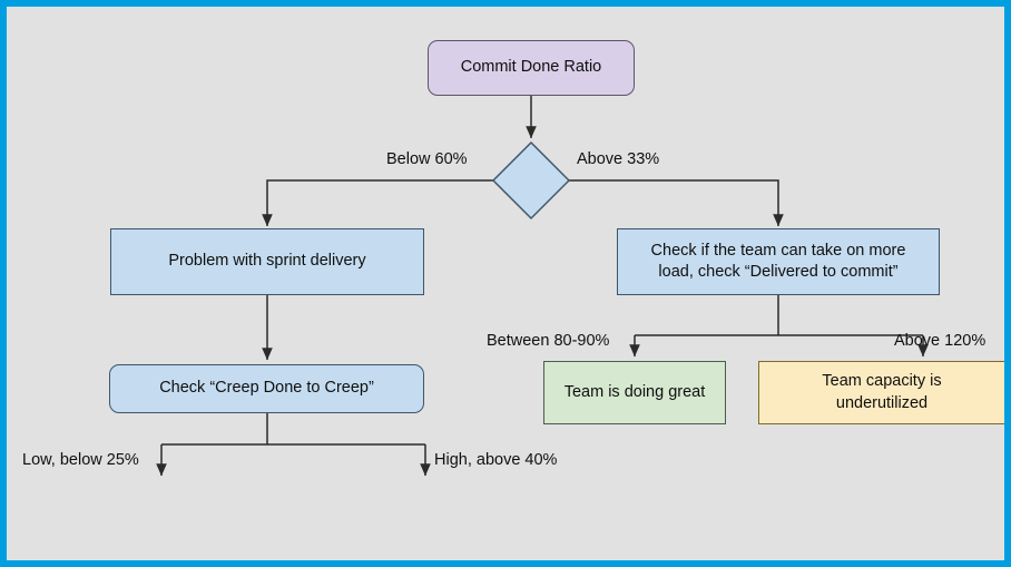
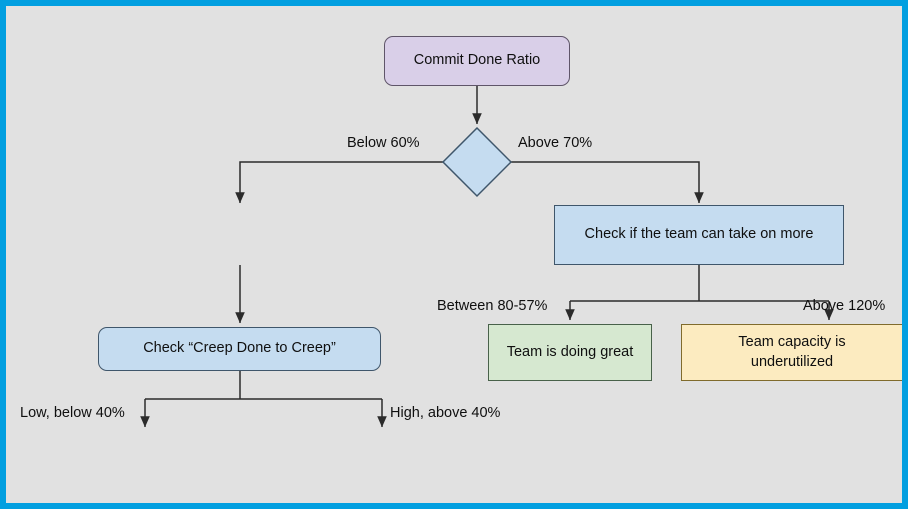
  Commit Done Ratio
- Problem with sprint delivery
  Check if the team can take on more
- load, check “Delivered to commit”
  Check “Creep Done to Creep”
  Team is doing great
  Team capacity is
  underutilized
  Below 60%
- Above 33%
+ Above 70%
- Between 80-90%
+ Between 80-57%
  Above 120%
- Low, below 25%
+ Low, below 40%
  High, above 40%
